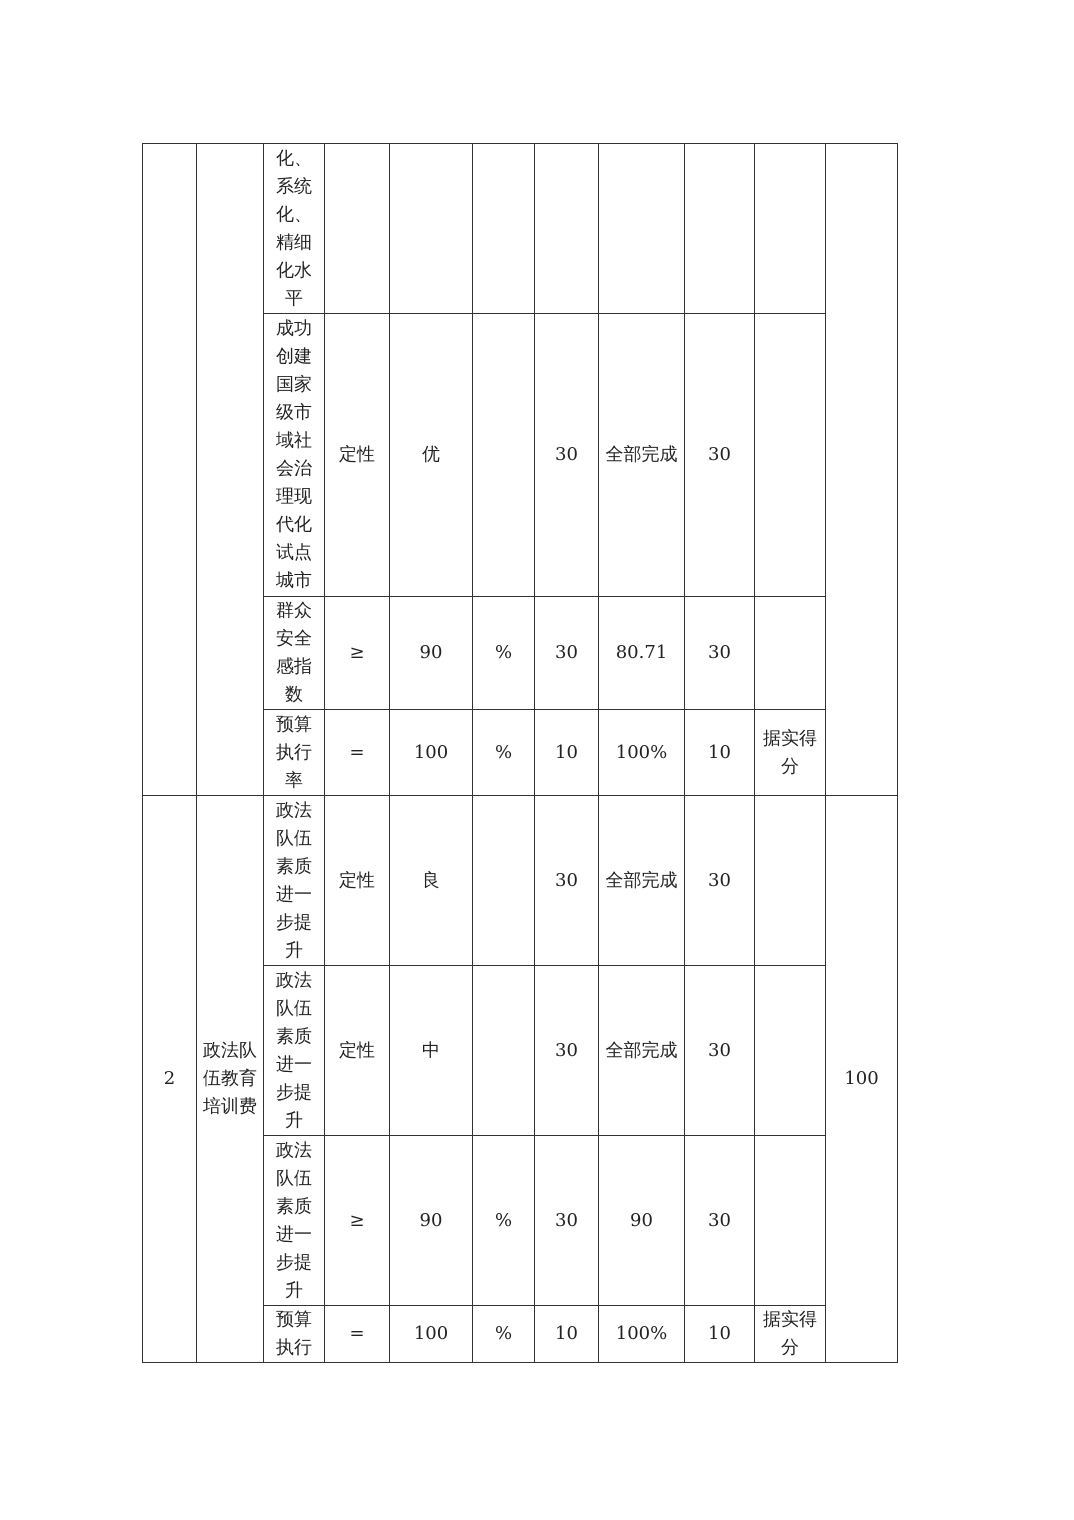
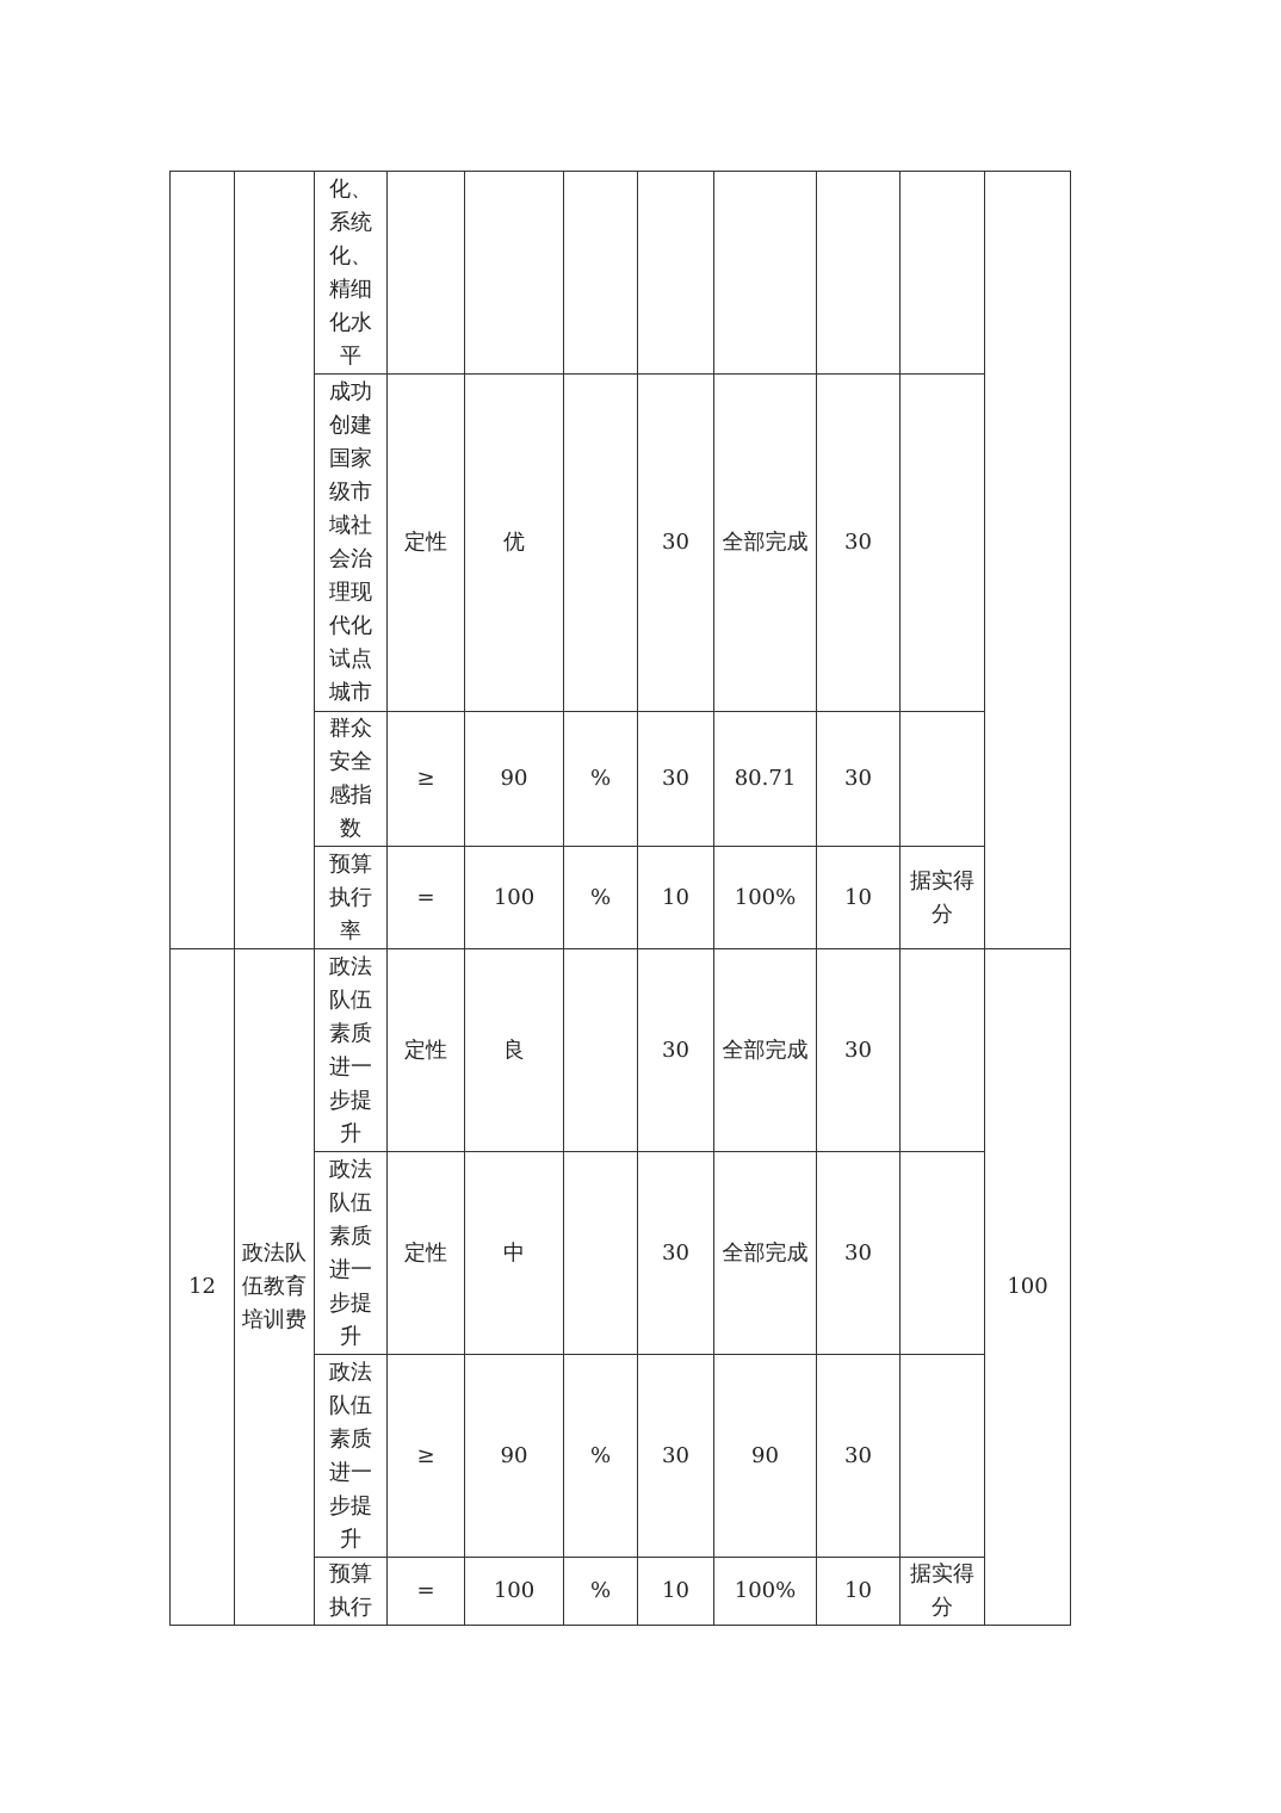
  		化、系统化、精细化水平
  成功创建国家级市域社会治理现代化试点城市	定性	优		30	全部完成	30
  群众安全感指数	≥	90	%	30	80.71	30
  预算执行率	=	100	%	10	100%	10	据实得分
- 2	政法队伍教育培训费	政法队伍素质进一步提升	定性	良		30	全部完成	30		100
+ 12	政法队伍教育培训费	政法队伍素质进一步提升	定性	良		30	全部完成	30		100
  政法队伍素质进一步提升	定性	中		30	全部完成	30
  政法队伍素质进一步提升	≥	90	%	30	90	30
  预算执行	=	100	%	10	100%	10	据实得分
